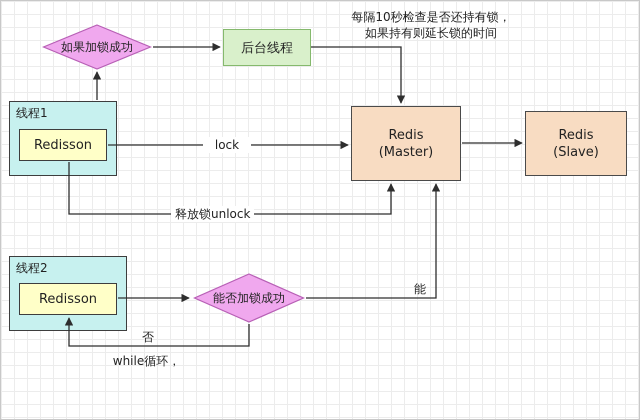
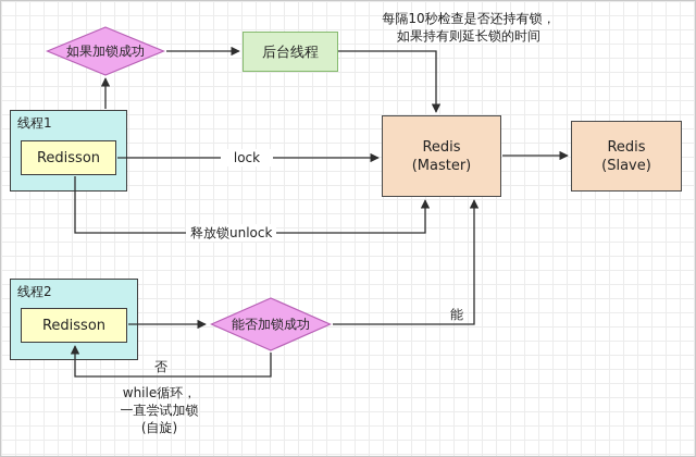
  如果加锁成功
  后台线程
  每隔10秒检查是否还持有锁，
  如果持有则延长锁的时间
  线程1
  Redisson
  Redis
  (Master)
  Redis
  (Slave)
  线程2
  Redisson
  能否加锁成功
  lock
  释放锁unlock
  能
  否
  while循环，
+ 一直尝试加锁
+ (自旋)
